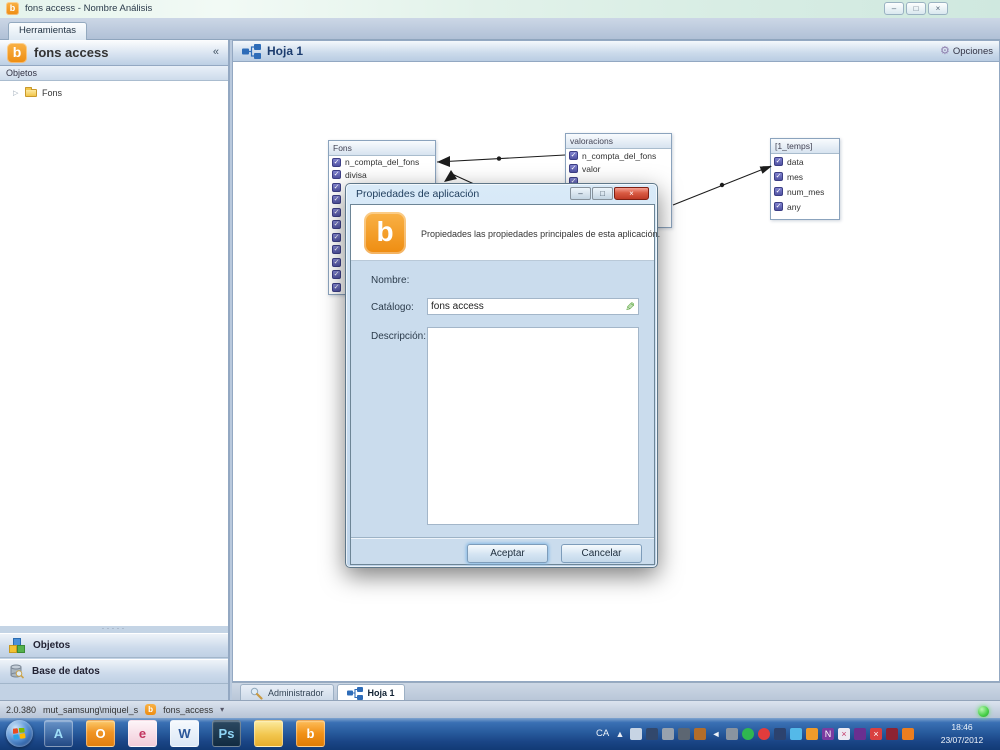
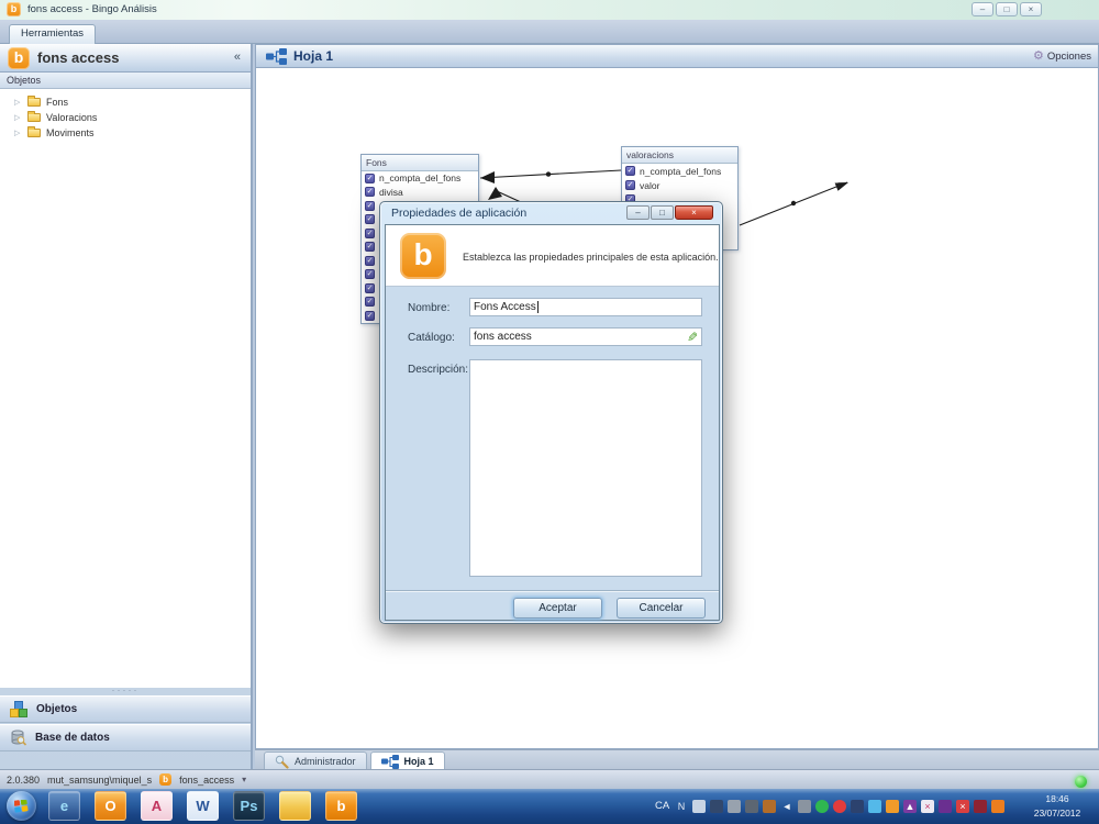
  b
- fons access - Nombre Análisis
+ fons access - Bingo Análisis
  –
  □
  ×
  Herramientas
  b
  fons access
  «
  Objetos
  Fons
+ Valoracions
+ Moviments
  ·····
  Objetos
  Base de datos
  Hoja 1
  ⚙
  Opciones
  Fons
  n_compta_del_fons
  divisa
  valoracions
  n_compta_del_fons
  valor
- [1_temps]
- data
- mes
- num_mes
- any
  Administrador
  Hoja 1
  2.0.380
  mut_samsung\miquel_s
  b
  fons_access
  ▾
- A
+ e
  O
- e
+ A
  W
  Ps
  b
  CA
- ▲
+ N
  ◄
- N
+ ▲
  ×
  ×
  18:46
  23/07/2012
  Propiedades de aplicación
  –
  □
  ×
  b
- Propiedades las propiedades principales de esta aplicación.
+ Establezca las propiedades principales de esta aplicación.
  Nombre:
+ Fons Access
  Catálogo:
  fons access
  Descripción:
  Aceptar
  Cancelar
